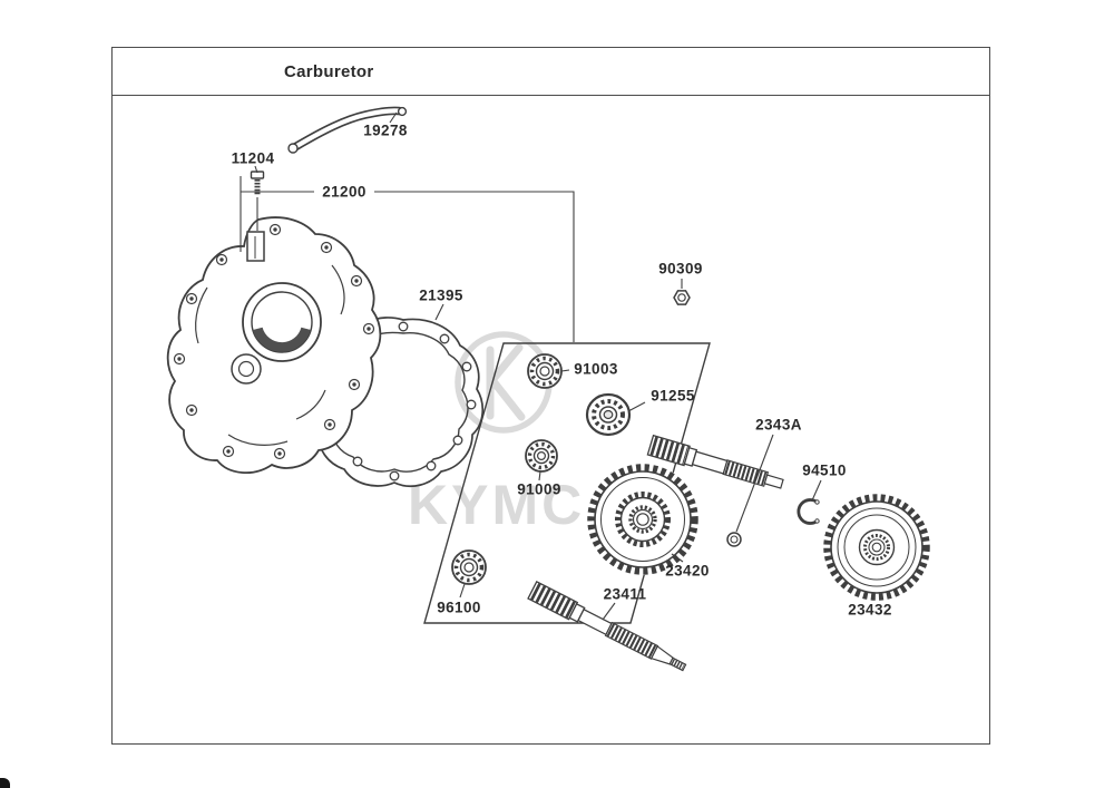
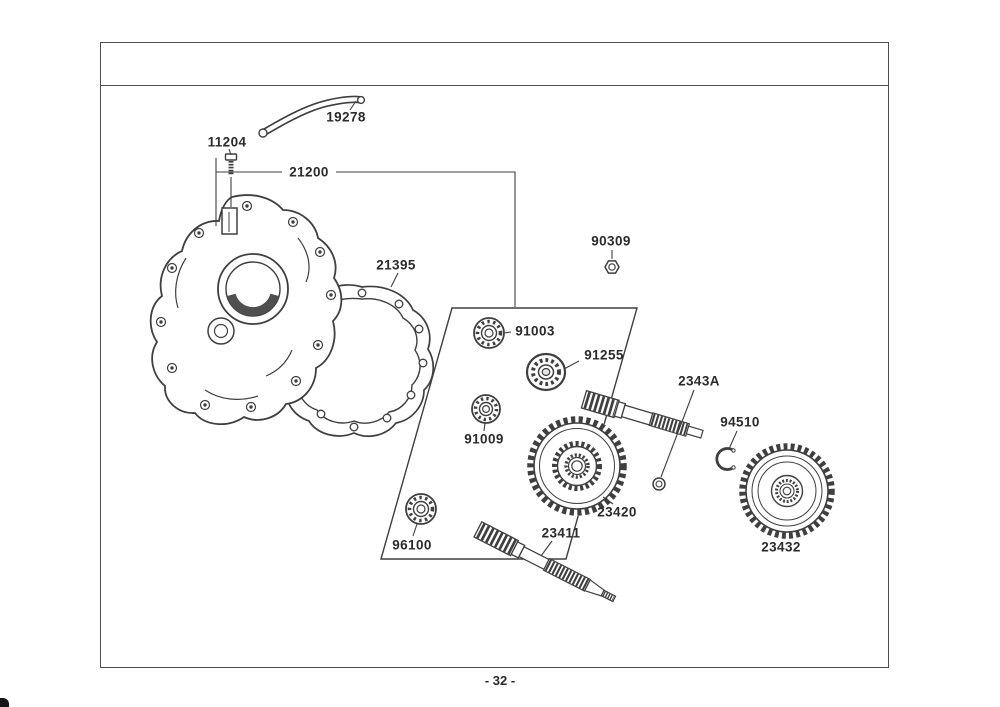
- Carburetor
- KYMC
  19278
  11204
  21200
  21395
  90309
  91003
  91255
  2343A
  94510
  91009
  23420
  96100
  23411
  23432
+ - 32 -
